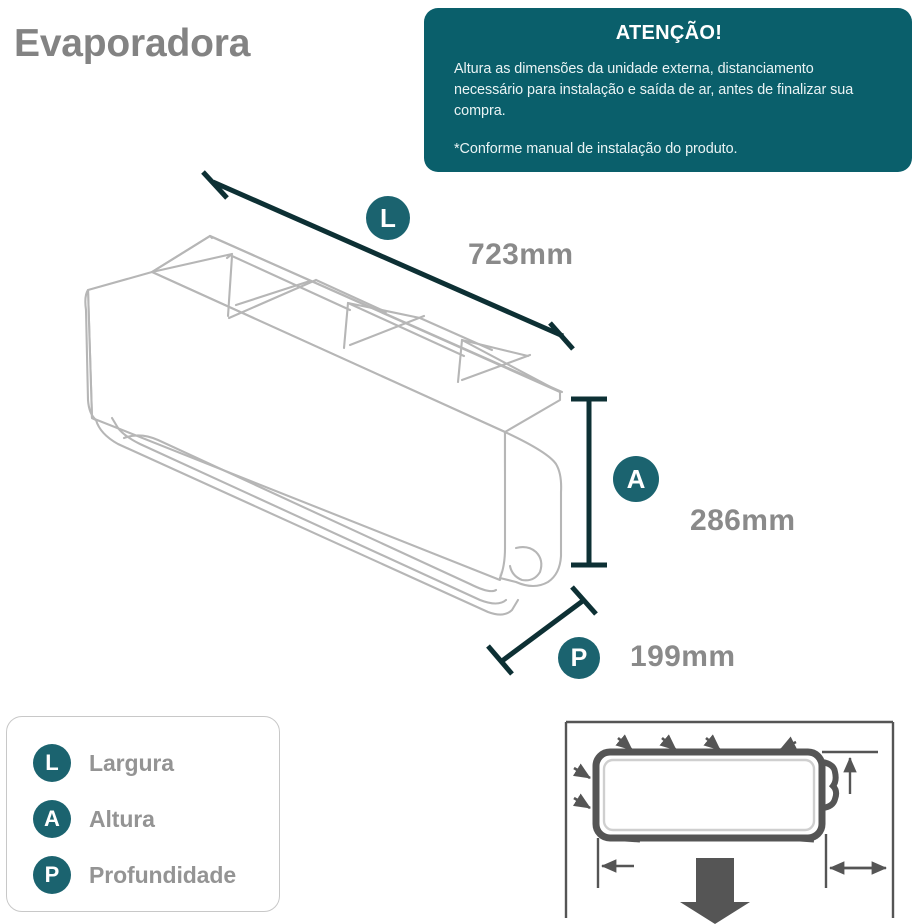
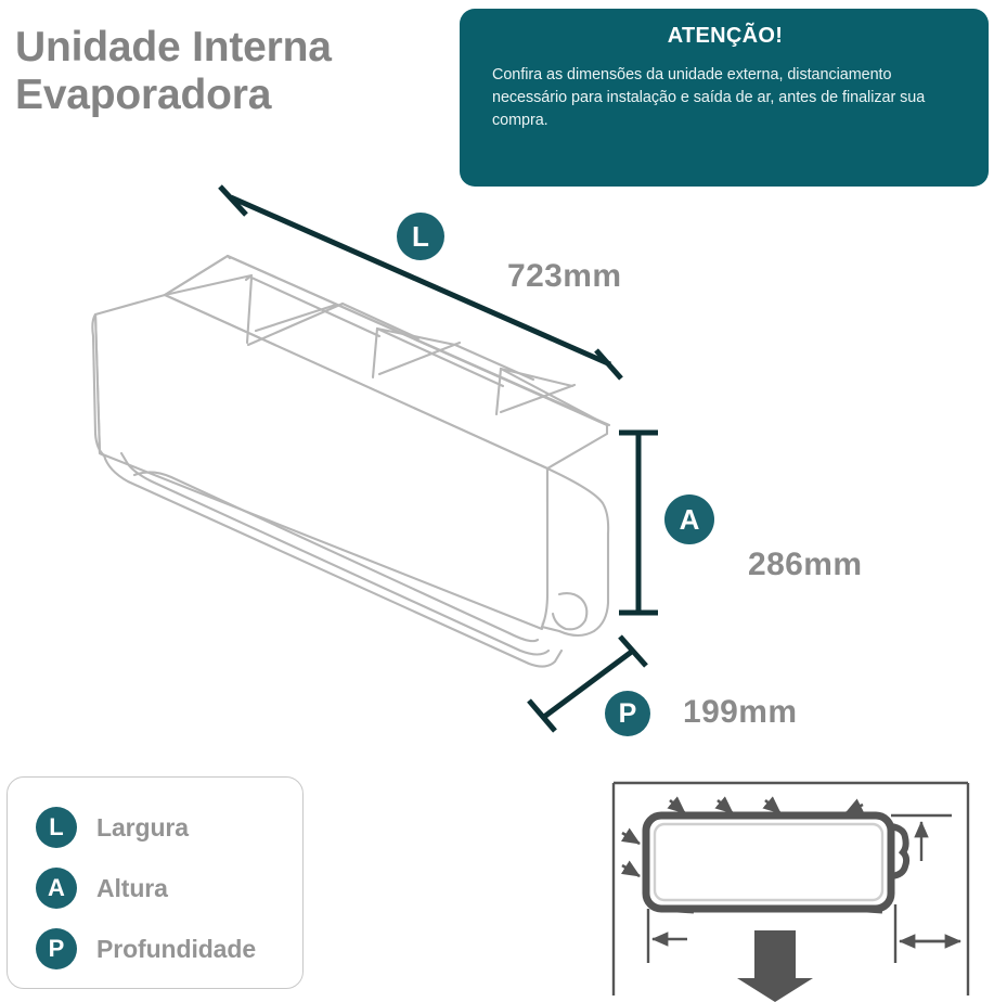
+ Unidade Interna
  Evaporadora
  ATENÇÃO!
- Altura as dimensões da unidade externa, distanciamento necessário para instalação e saída de ar, antes de finalizar sua compra.
+ Confira as dimensões da unidade externa, distanciamento necessário para instalação e saída de ar, antes de finalizar sua compra.
- *Conforme manual de instalação do produto.
  L
  723mm
  A
  286mm
  P
  199mm
  L
  Largura
  A
  Altura
  P
  Profundidade
